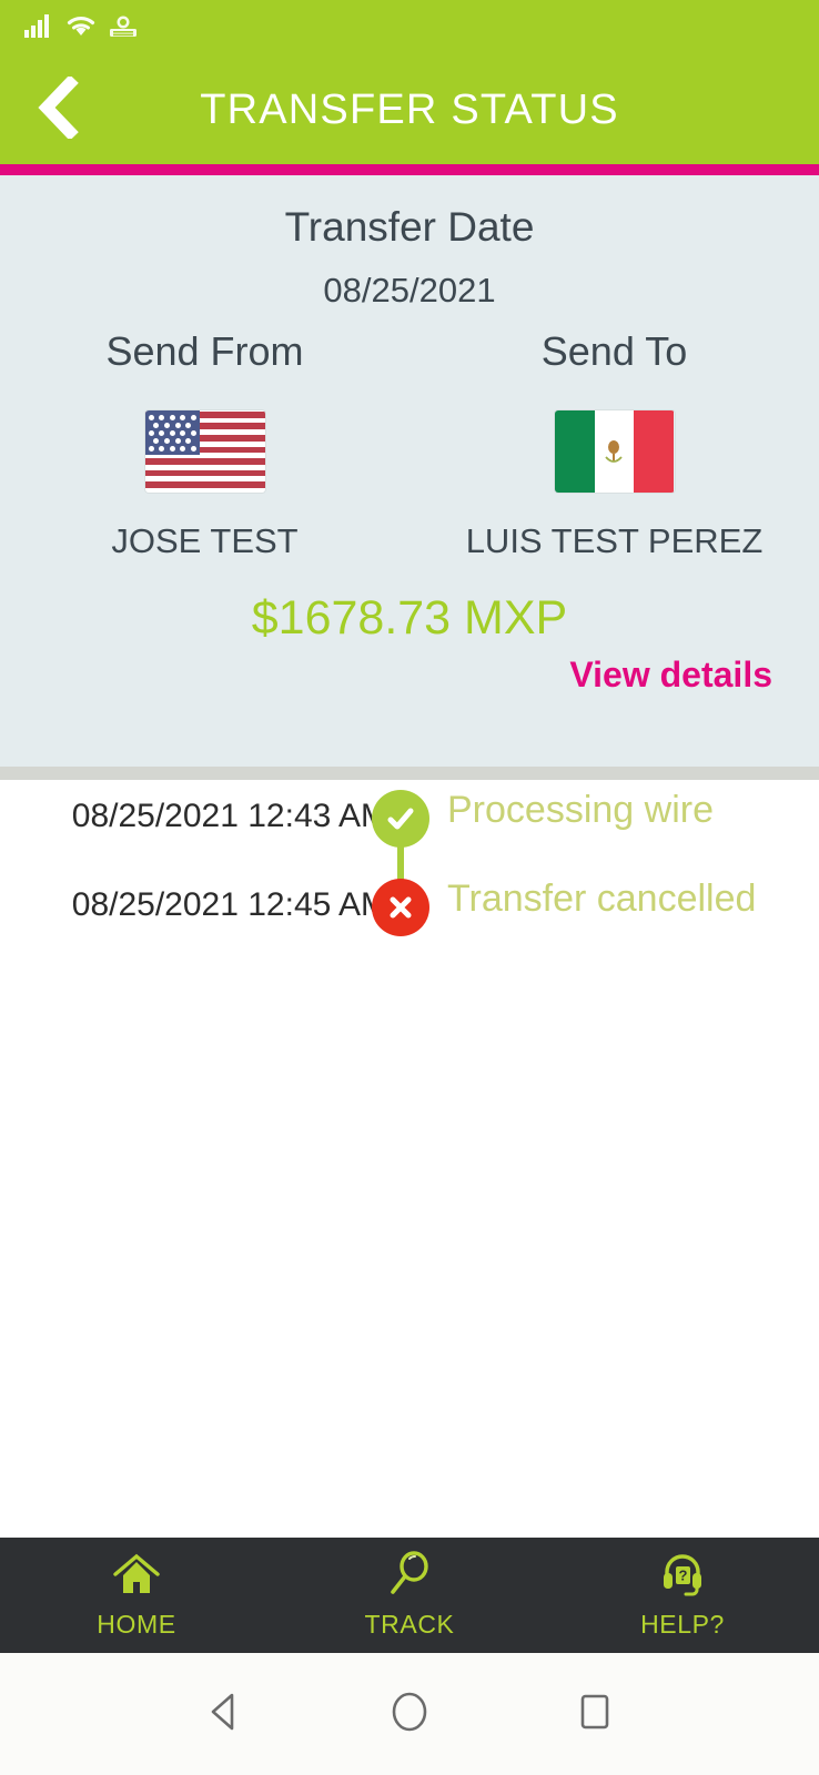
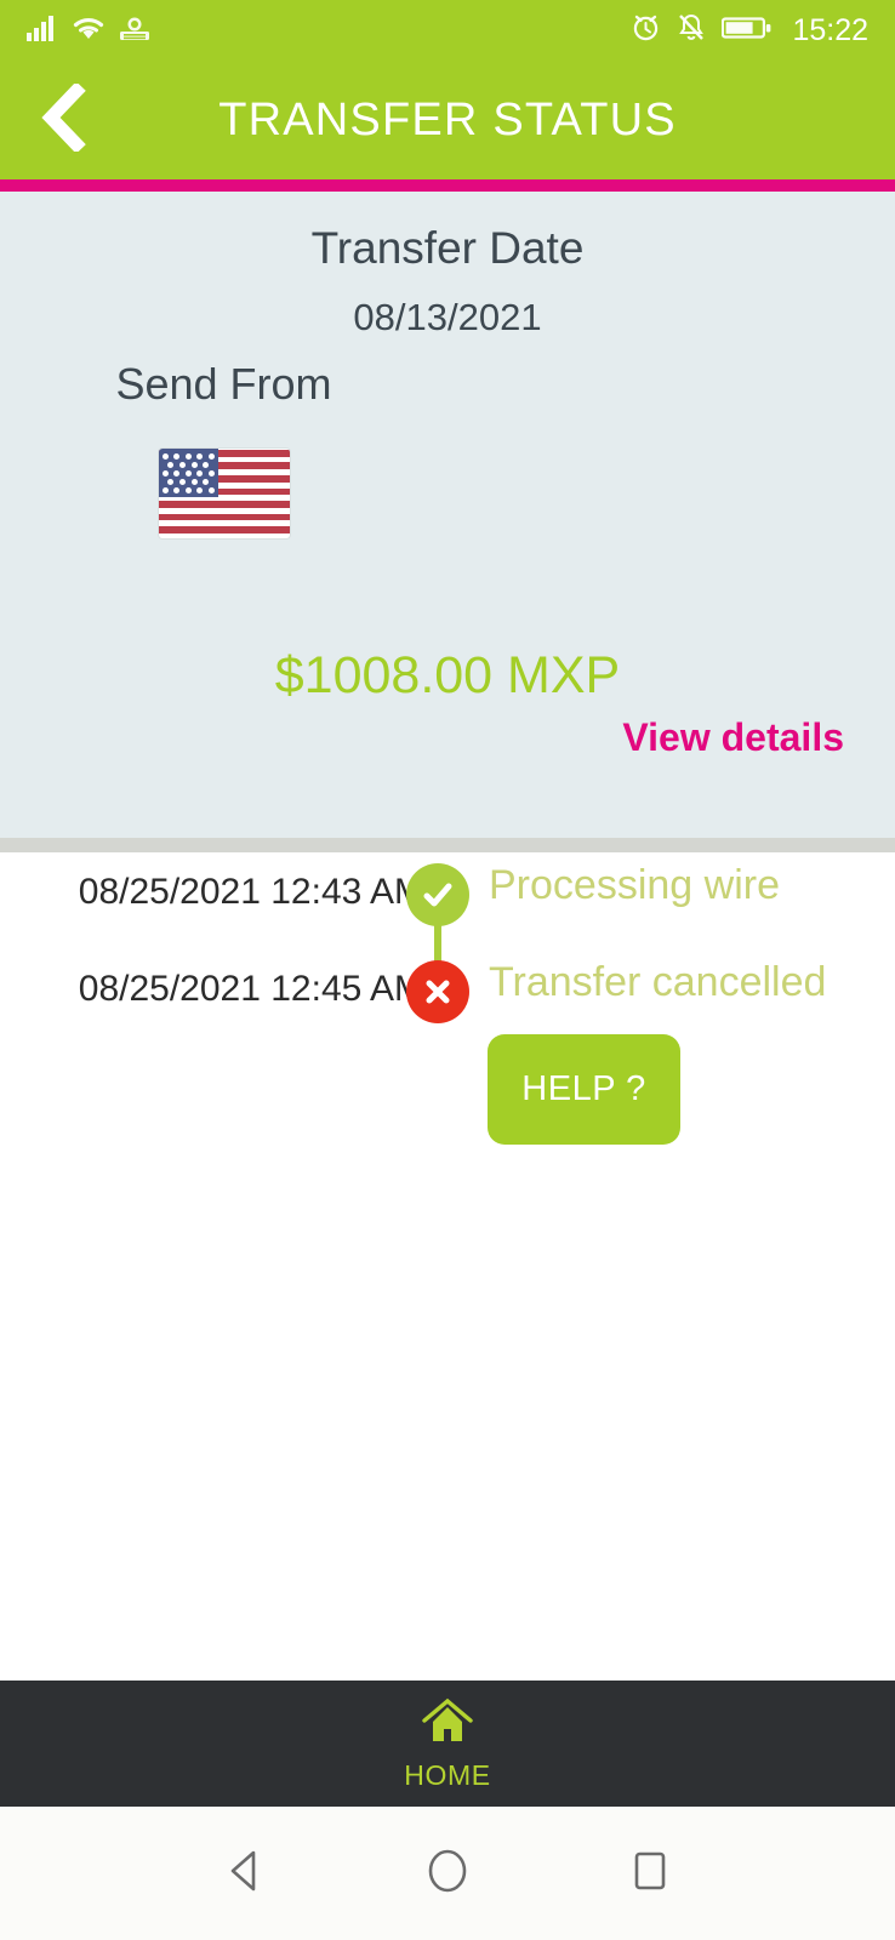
+ 15:22
  TRANSFER STATUS
  Transfer Date
- 08/25/2021
+ 08/13/2021
  Send From
- JOSE TEST
- Send To
- LUIS TEST PEREZ
- $1678.73 MXP
+ $1008.00 MXP
  View details
  08/25/2021 12:43 A
  Processing wire
  08/25/2021 12:45 A
  Transfer cancelled
+ HELP ?
  HOME
- TRACK
- ?
- HELP?
